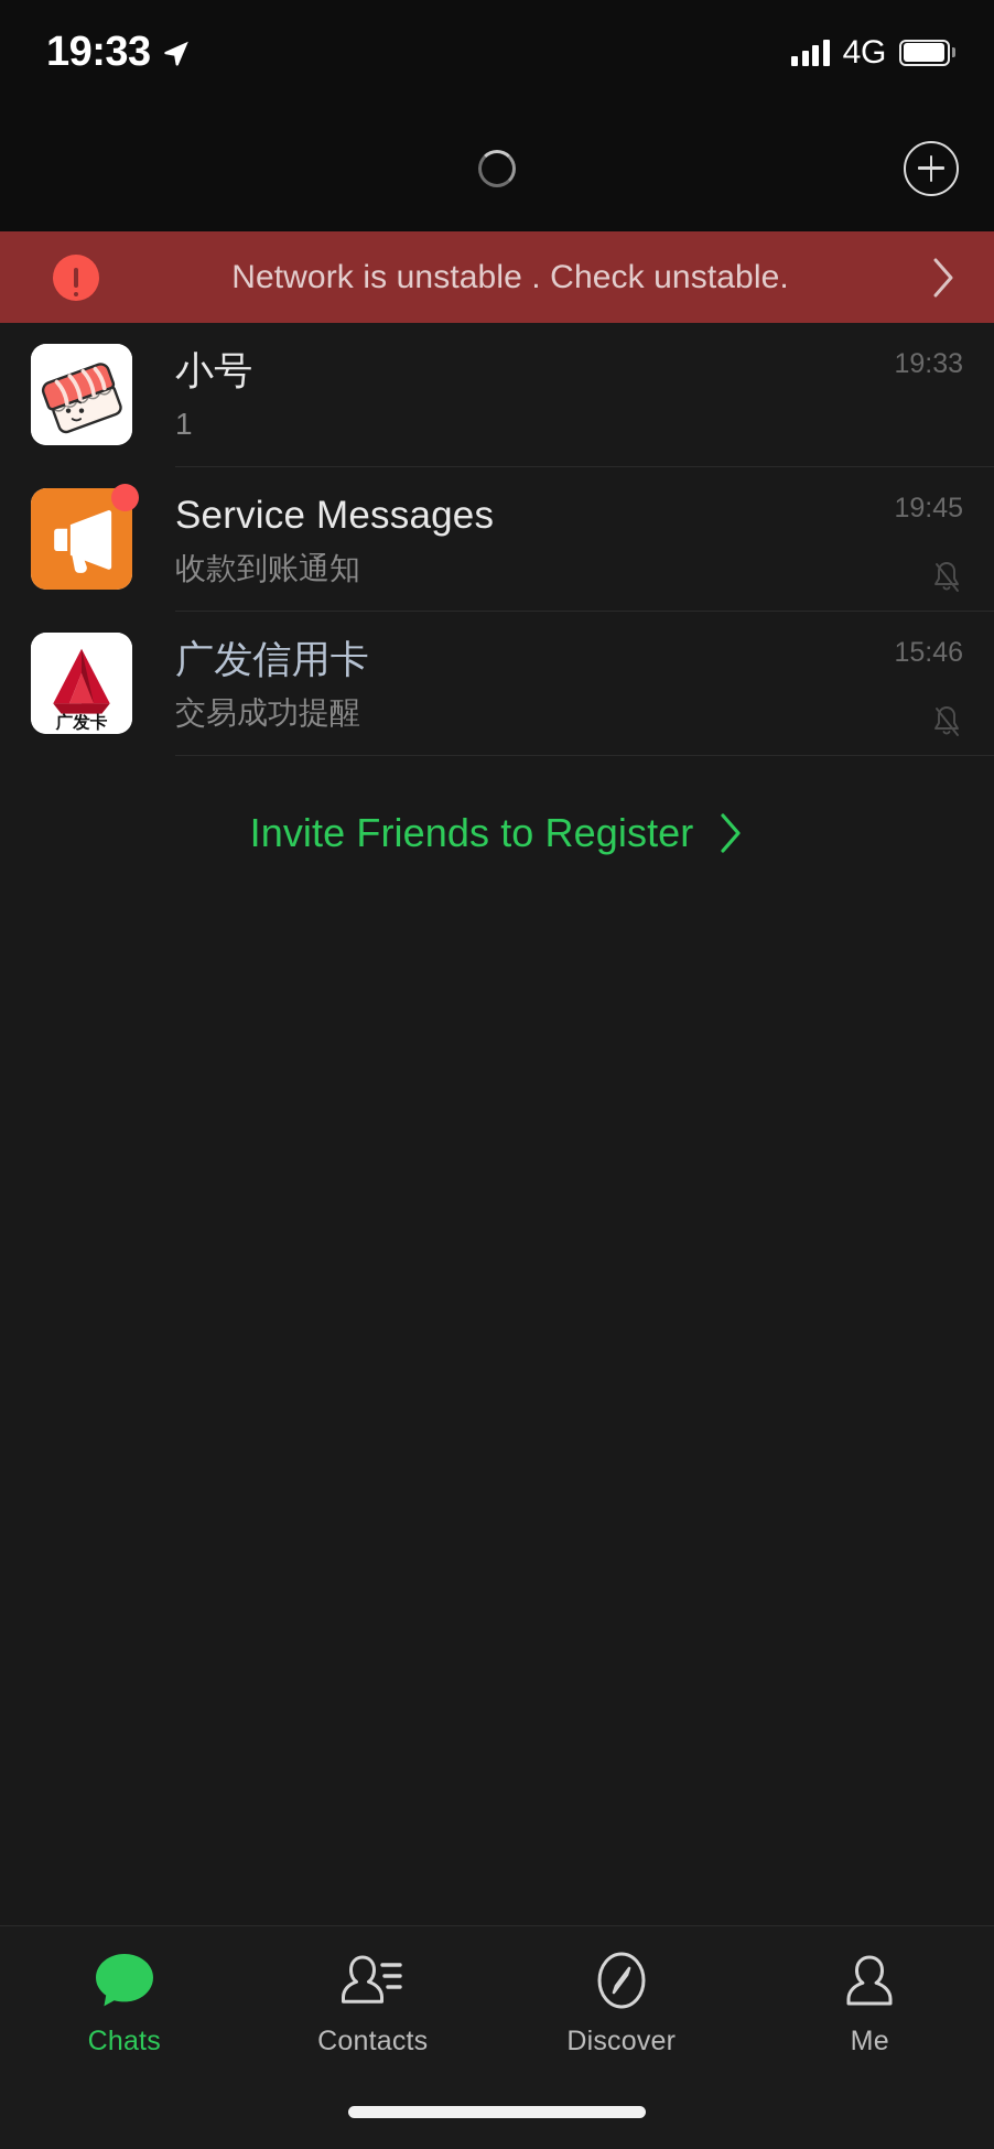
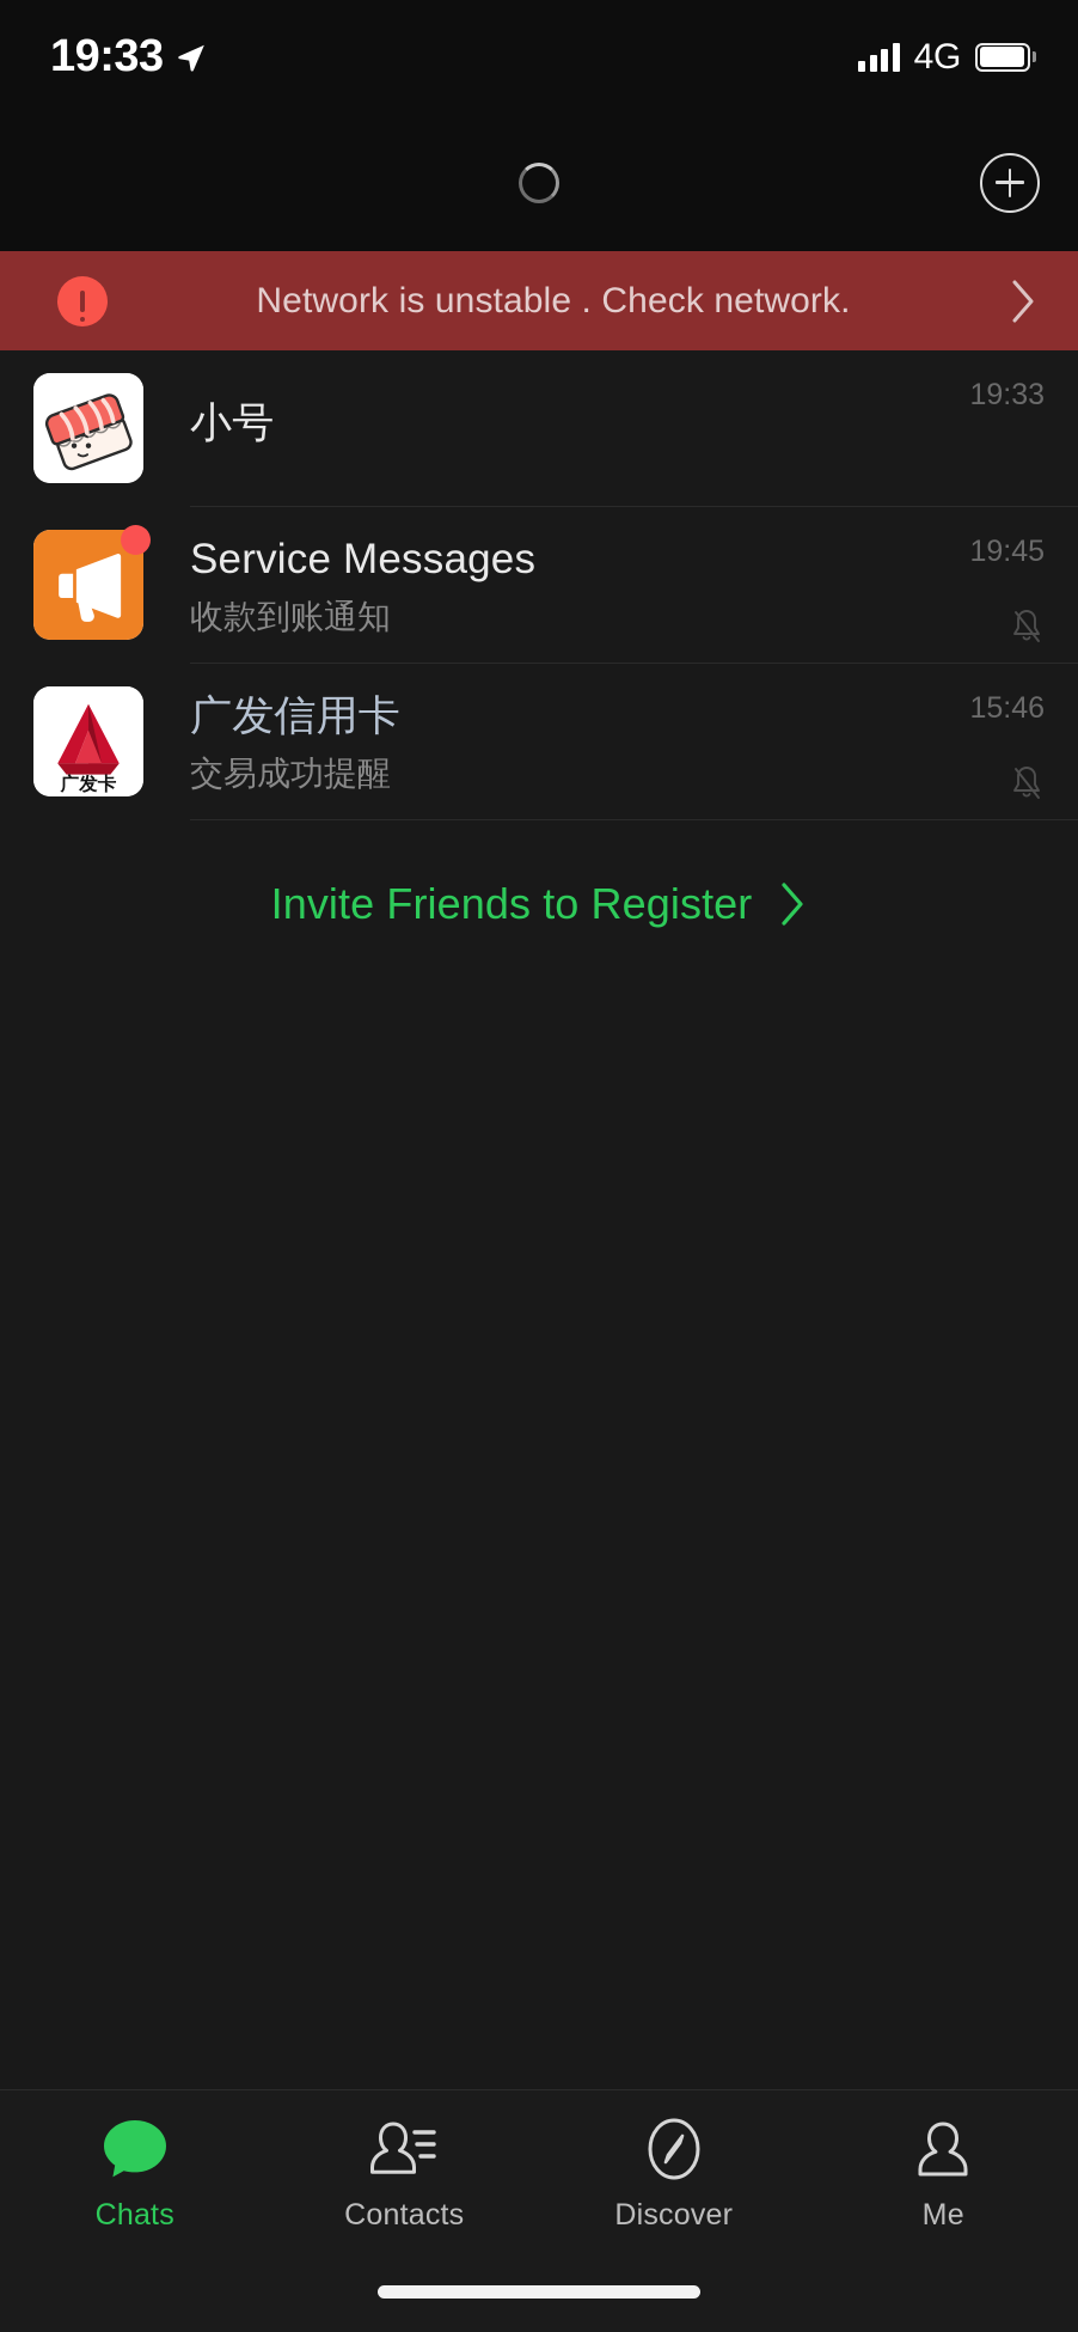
  19:33
  4G
- Network is unstable . Check unstable.
+ Network is unstable . Check network.
  小号
- 1
  19:33
  Service Messages
  收款到账通知
  19:45
  广发卡
  广发信用卡
  交易成功提醒
  15:46
  Invite Friends to Register
  Chats
  Contacts
  Discover
  Me
